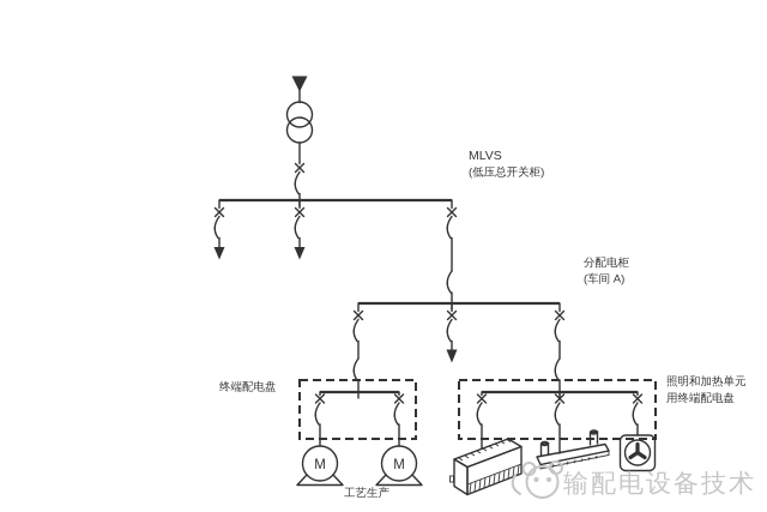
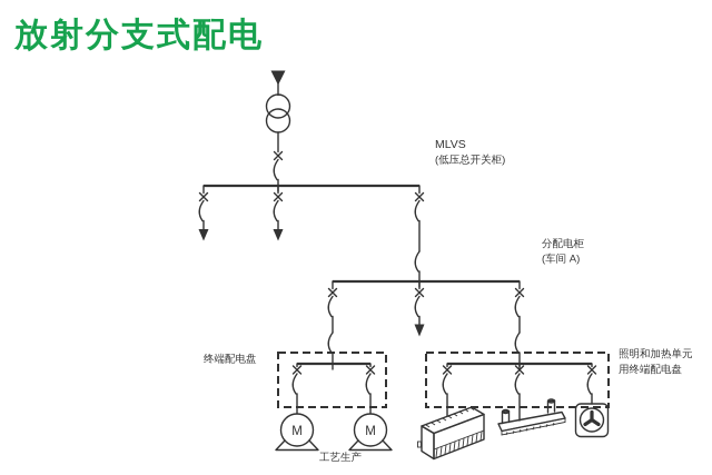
+ 放射分支式配电
  M
  M
  MLVS
  (低压总开关柜)
  分配电柜
  (车间 A)
  终端配电盘
  照明和加热单元
  用终端配电盘
  工艺生产
- 输配电设备技术
